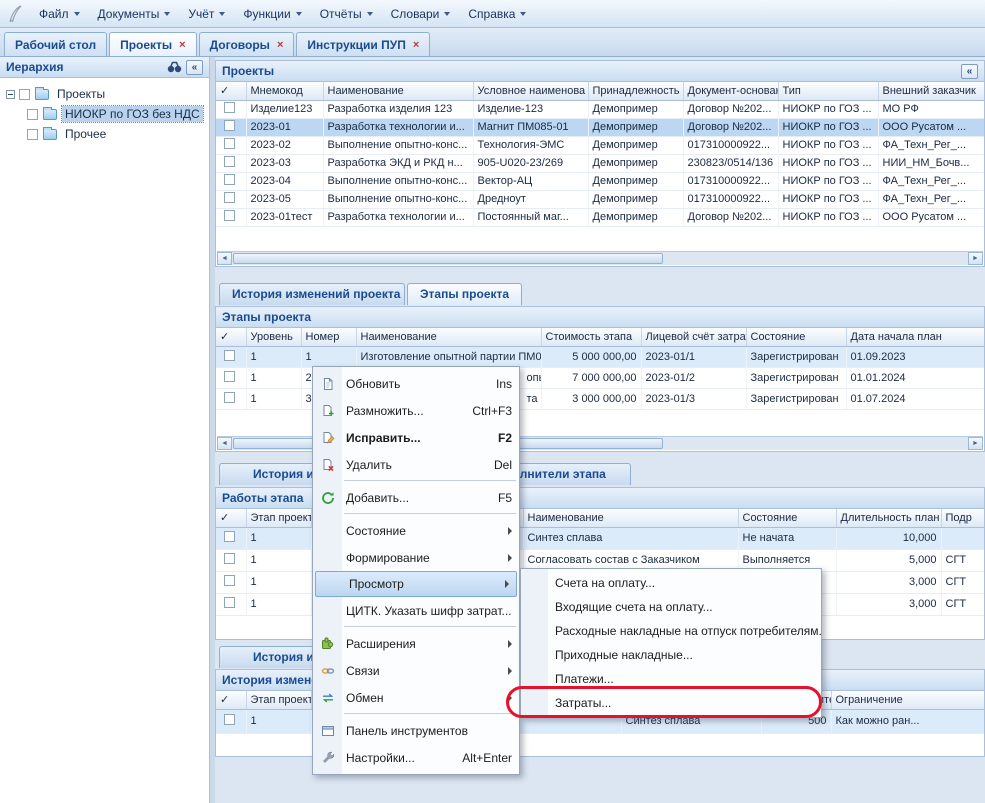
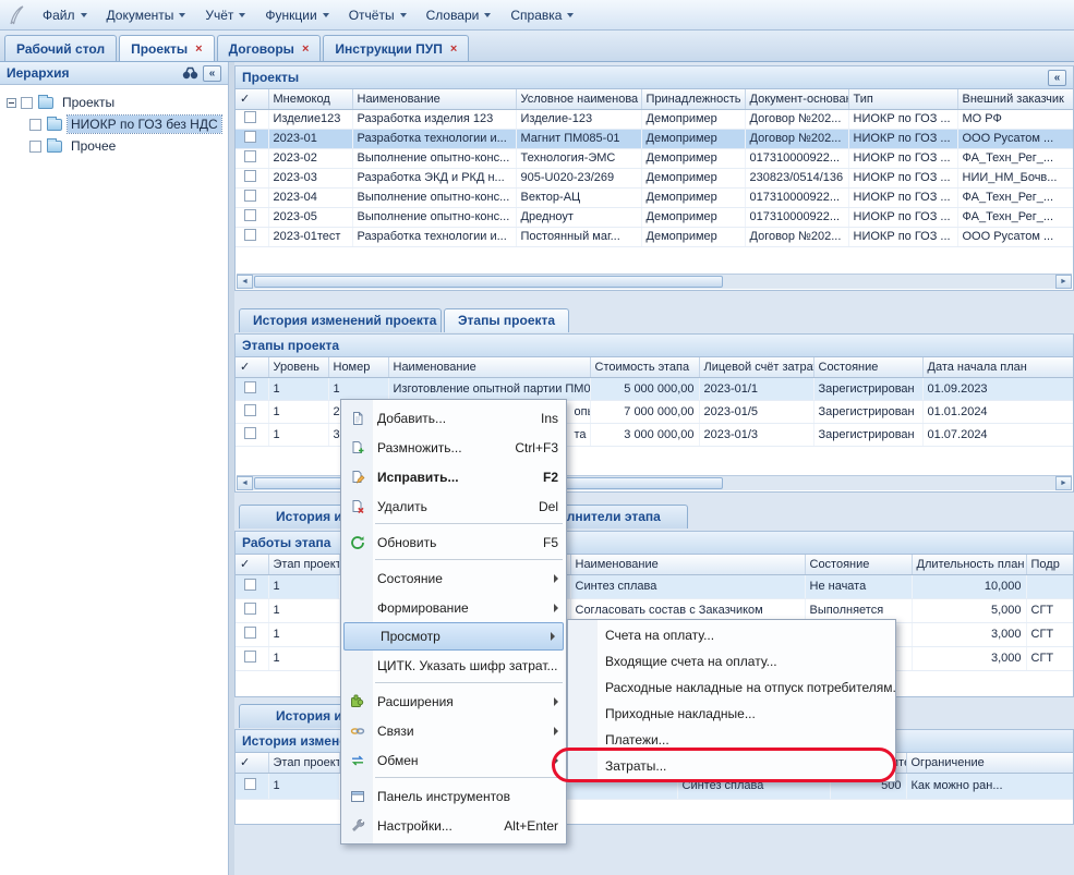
  Файл
  Документы
  Учёт
  Функции
  Отчёты
  Словари
  Справка
  Рабочий стол
  Проекты
  ×
  Договоры
  ×
  Инструкции ПУП
  ×
  Иерархия
  «
  Проекты
  НИОКР по ГОЗ без НДС
  Прочее
  Проекты
  «
  ✓	Мнемокод	Наименование	Условное наименова	Принадлежность	Документ-основа	Тип	Внешний заказчик
  	Изделие123	Разработка изделия 123	Изделие-123	Демопример	Договор №202...	НИОКР по ГОЗ ...	МО РФ
  	2023-01	Разработка технологии и...	Магнит ПМ085-01	Демопример	Договор №202...	НИОКР по ГОЗ ...	ООО Русатом ...
  	2023-02	Выполнение опытно-конс...	Технология-ЭМС	Демопример	017310000922...	НИОКР по ГОЗ ...	ФА_Техн_Рег_...
  	2023-03	Разработка ЭКД и РКД н...	905-U020-23/269	Демопример	230823/0514/136	НИОКР по ГОЗ ...	НИИ_НМ_Бочв...
  	2023-04	Выполнение опытно-конс...	Вектор-АЦ	Демопример	017310000922...	НИОКР по ГОЗ ...	ФА_Техн_Рег_...
  	2023-05	Выполнение опытно-конс...	Дредноут	Демопример	017310000922...	НИОКР по ГОЗ ...	ФА_Техн_Рег_...
  	2023-01тест	Разработка технологии и...	Постоянный маг...	Демопример	Договор №202...	НИОКР по ГОЗ ...	ООО Русатом ...
  История изменений проекта
  Этапы проекта
  Этапы проекта
  ✓	Уровень	Номер	Наименование	Стоимость этапа	Лицевой счёт затра	Состояние	Дата начала план
  	1	1	Изготовление опытной партии ПМ0	5 000 000,00	2023-01/1	Зарегистрирован	01.09.2023
- 	1	2	оп	7 000 000,00	2023-01/2	Зарегистрирован	01.01.2024
+ 	1	2	оп	7 000 000,00	2023-01/5	Зарегистрирован	01.01.2024
  	1	3	та	3 000 000,00	2023-01/3	Зарегистрирован	01.07.2024
  лнители этапа
  Работы этапа
  ✓	Этап проект		Наименование	Состояние	Длительность план	Подр
  	1		Синтез сплава	Не начата	10,000
  	1		Согласовать состав с Заказчиком	Выполняется	5,000	СГТ
  	1				3,000	СГТ
  	1				3,000	СГТ
  История измен
  ✓	Этап проект			т	Ограничение
  	1		Синтез сплава	500	Как можно ран...
- Обновить
+ Добавить...
  Ins
  Размножить...
  Ctrl+F3
  Исправить...
  F2
  Удалить
  Del
- Добавить...
+ Обновить
  F5
  Состояние
  Формирование
  Просмотр
  ЦИТК. Указать шифр затрат...
  Расширения
  Связи
  Обмен
  Панель инструментов
  Настройки...
  Alt+Enter
  Счета на оплату...
  Входящие счета на оплату...
  Расходные накладные на отпуск потребителям.
  Приходные накладные...
  Платежи...
  Затраты...
